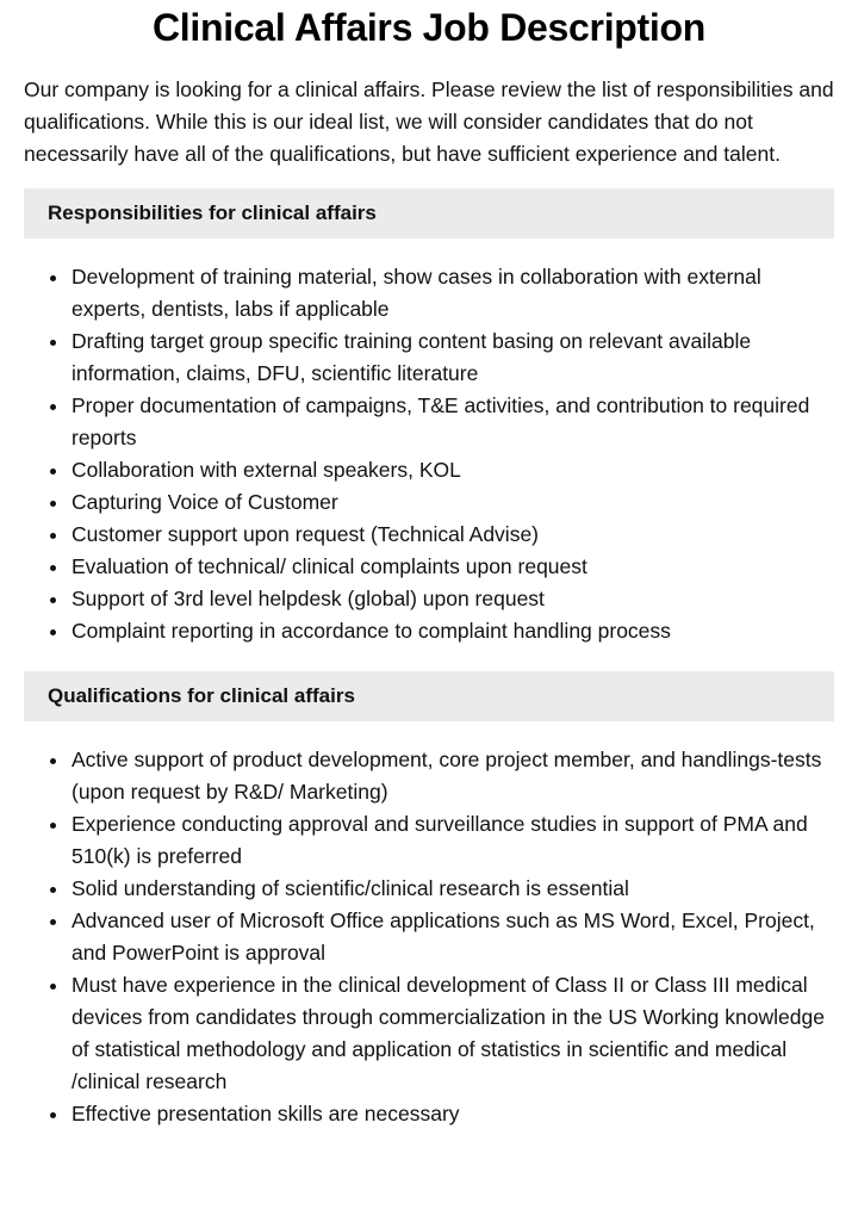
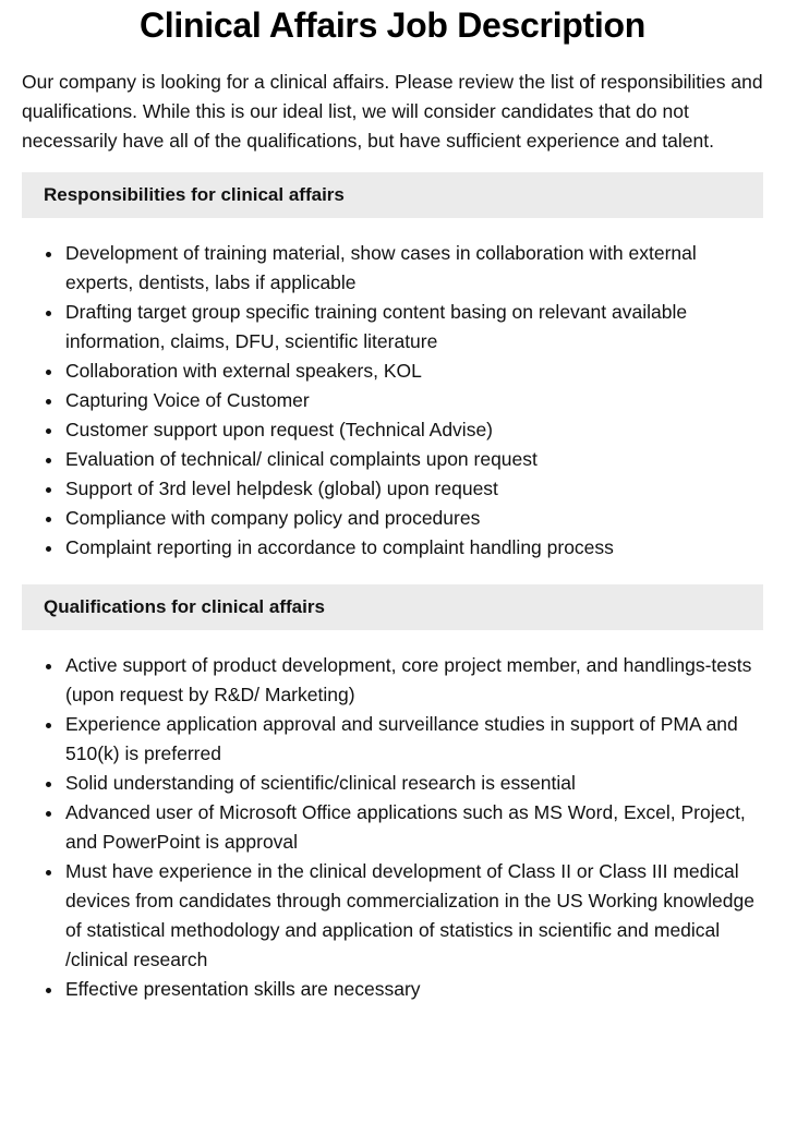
  Clinical Affairs Job Description
  Our company is looking for a clinical affairs. Please review the list of responsibilities and qualifications. While this is our ideal list, we will consider candidates that do not necessarily have all of the qualifications, but have sufficient experience and talent.
  Responsibilities for clinical affairs
  Development of training material, show cases in collaboration with external experts, dentists, labs if applicable
  Drafting target group specific training content basing on relevant available information, claims, DFU, scientific literature
- Proper documentation of campaigns, T&E activities, and contribution to required reports
  Collaboration with external speakers, KOL
  Capturing Voice of Customer
  Customer support upon request (Technical Advise)
  Evaluation of technical/ clinical complaints upon request
  Support of 3rd level helpdesk (global) upon request
+ Compliance with company policy and procedures
  Complaint reporting in accordance to complaint handling process
  Qualifications for clinical affairs
  Active support of product development, core project member, and handlings-tests (upon request by R&D/ Marketing)
- Experience conducting approval and surveillance studies in support of PMA and 510(k) is preferred
+ Experience application approval and surveillance studies in support of PMA and 510(k) is preferred
  Solid understanding of scientific/clinical research is essential
  Advanced user of Microsoft Office applications such as MS Word, Excel, Project, and PowerPoint is approval
  Must have experience in the clinical development of Class II or Class III medical devices from candidates through commercialization in the US Working knowledge of statistical methodology and application of statistics in scientific and medical /clinical research
  Effective presentation skills are necessary
